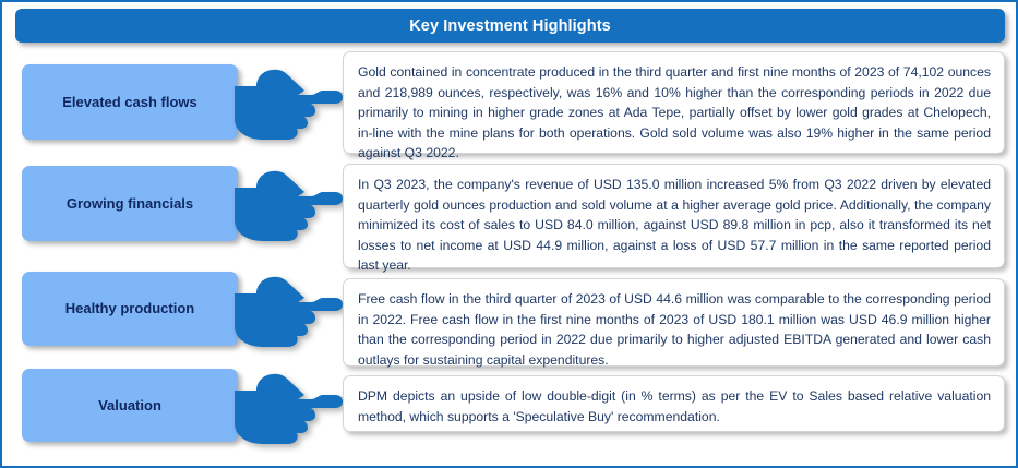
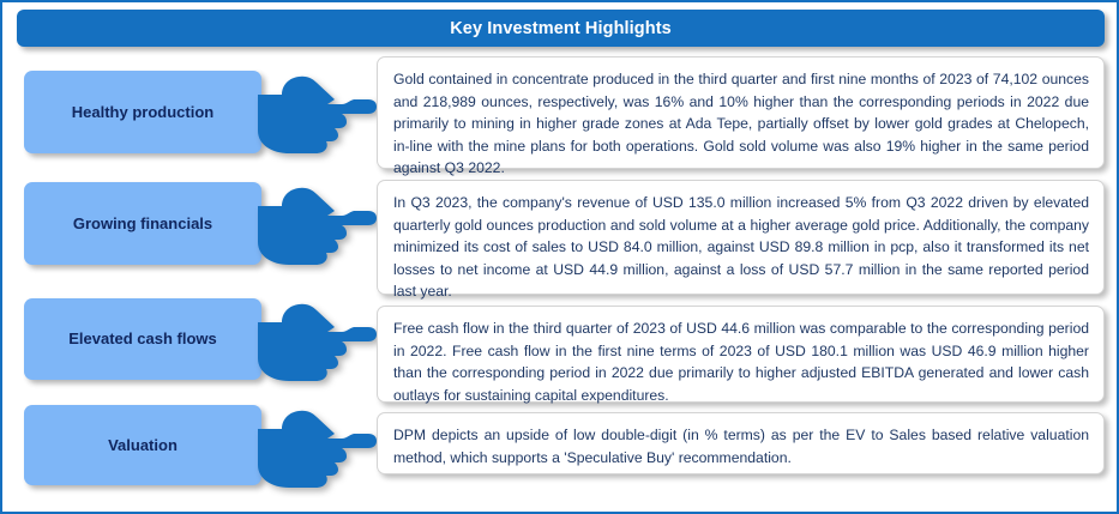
  Key Investment Highlights
- Elevated cash flows
+ Healthy production
  Gold contained in concentrate produced in the third quarter and first nine months of 2023 of 74,102 ounces and 218,989 ounces, respectively, was 16% and 10% higher than the corresponding periods in 2022 due primarily to mining in higher grade zones at Ada Tepe, partially offset by lower gold grades at Chelopech, in-line with the mine plans for both operations. Gold sold volume was also 19% higher in the same period against Q3 2022.
  Growing financials
  In Q3 2023, the company's revenue of USD 135.0 million increased 5% from Q3 2022 driven by elevated quarterly gold ounces production and sold volume at a higher average gold price. Additionally, the company minimized its cost of sales to USD 84.0 million, against USD 89.8 million in pcp, also it transformed its net losses to net income at USD 44.9 million, against a loss of USD 57.7 million in the same reported period last year.
- Healthy production
+ Elevated cash flows
- Free cash flow in the third quarter of 2023 of USD 44.6 million was comparable to the corresponding period in 2022. Free cash flow in the first nine months of 2023 of USD 180.1 million was USD 46.9 million higher than the corresponding period in 2022 due primarily to higher adjusted EBITDA generated and lower cash outlays for sustaining capital expenditures.
+ Free cash flow in the third quarter of 2023 of USD 44.6 million was comparable to the corresponding period in 2022. Free cash flow in the first nine terms of 2023 of USD 180.1 million was USD 46.9 million higher than the corresponding period in 2022 due primarily to higher adjusted EBITDA generated and lower cash outlays for sustaining capital expenditures.
  Valuation
  DPM depicts an upside of low double-digit (in % terms) as per the EV to Sales based relative valuation method, which supports a 'Speculative Buy' recommendation.
